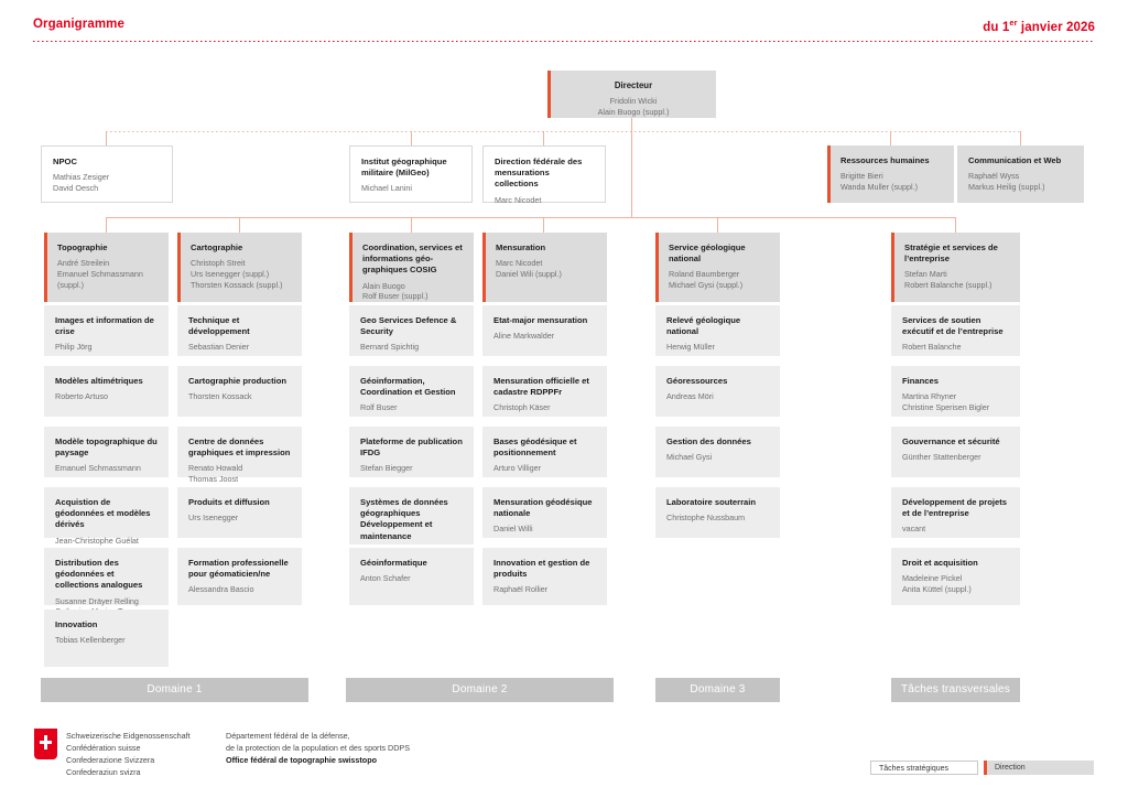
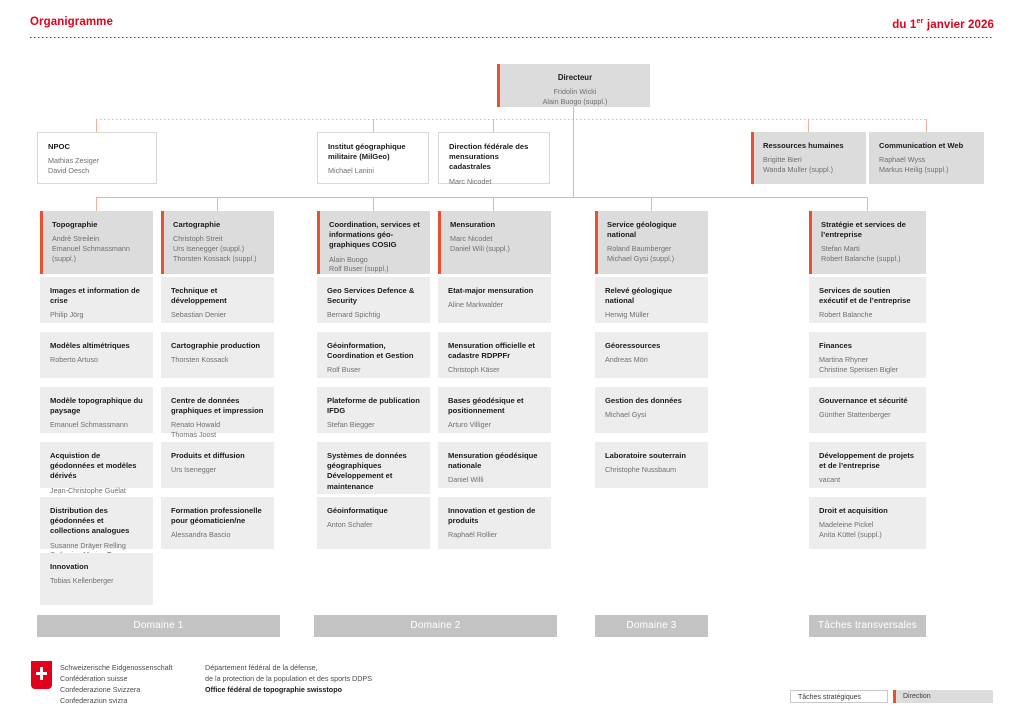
  Organigramme
  du 1er janvier 2026
  Directeur
  Fridolin Wicki
  Alain Buogo (suppl.)
  NPOC
  Mathias Zesiger
  David Oesch
  Institut géographique militaire (MilGeo)
  Michael Lanini
- Direction fédérale des mensurations collections
+ Direction fédérale des mensurations cadastrales
  Marc Nicodet
  Ressources humaines
  Brigitte Bieri
  Wanda Muller (suppl.)
  Communication et Web
  Raphaël Wyss
  Markus Heilig (suppl.)
  Topographie
  André Streilein
  Emanuel Schmassmann
  (suppl.)
  Images et information de crise
  Philip Jörg
  Modèles altimétriques
  Roberto Artuso
  Modèle topographique du paysage
  Emanuel Schmassmann
  Acquistion de géodonnées et modèles dérivés
  Jean-Christophe Guélat
  Distribution des géodonnées et collections analogues
  Susanne Dräyer Relling
  Innovation
  Tobias Kellenberger
  Cartographie
  Christoph Streit
  Urs Isenegger (suppl.)
  Thorsten Kossack (suppl.)
  Technique et développement
  Sebastian Denier
  Cartographie production
  Thorsten Kossack
  Centre de données graphiques et impression
  Renato Howald
  Thomas Joost
  Produits et diffusion
  Urs Isenegger
  Formation professionelle pour géomaticien/ne
  Alessandra Bascio
  Coordination, services et informations géo-graphiques COSIG
  Alain Buogo
  Rolf Buser (suppl.)
  Geo Services Defence & Security
  Bernard Spichtig
  Géoinformation, Coordination et Gestion
  Rolf Buser
  Plateforme de publication IFDG
  Stefan Biegger
  Systèmes de données géographiques Développement et maintenance
  Géoinformatique
  Anton Schafer
  Mensuration
  Marc Nicodet
  Daniel Wili (suppl.)
  Etat-major mensuration
  Aline Markwalder
  Mensuration officielle et cadastre RDPPFr
  Christoph Käser
  Bases géodésique et positionnement
  Arturo Villiger
  Mensuration géodésique nationale
  Daniel Willi
  Innovation et gestion de produits
  Raphaël Rollier
  Service géologique national
  Roland Baumberger
  Michael Gysi (suppl.)
  Relevé géologique national
  Herwig Müller
  Géoressources
  Andreas Möri
  Gestion des données
  Michael Gysi
  Laboratoire souterrain
  Christophe Nussbaum
  Stratégie et services de l’entreprise
  Stefan Marti
  Robert Balanche (suppl.)
  Services de soutien exécutif et de l’entreprise
  Robert Balanche
  Finances
  Martina Rhyner
  Christine Sperisen Bigler
  Gouvernance et sécurité
  Günther Stattenberger
  Développement de projets et de l’entreprise
  vacant
  Droit et acquisition
  Madeleine Pickel
  Anita Küttel (suppl.)
  Domaine 1
  Domaine 2
  Domaine 3
  Tâches transversales
  Schweizerische Eidgenossenschaft
  Confédération suisse
  Confederazione Svizzera
  Confederaziun svizra
  Département fédéral de la défense,
  de la protection de la population et des sports DDPS
  Office fédéral de topographie swisstopo
